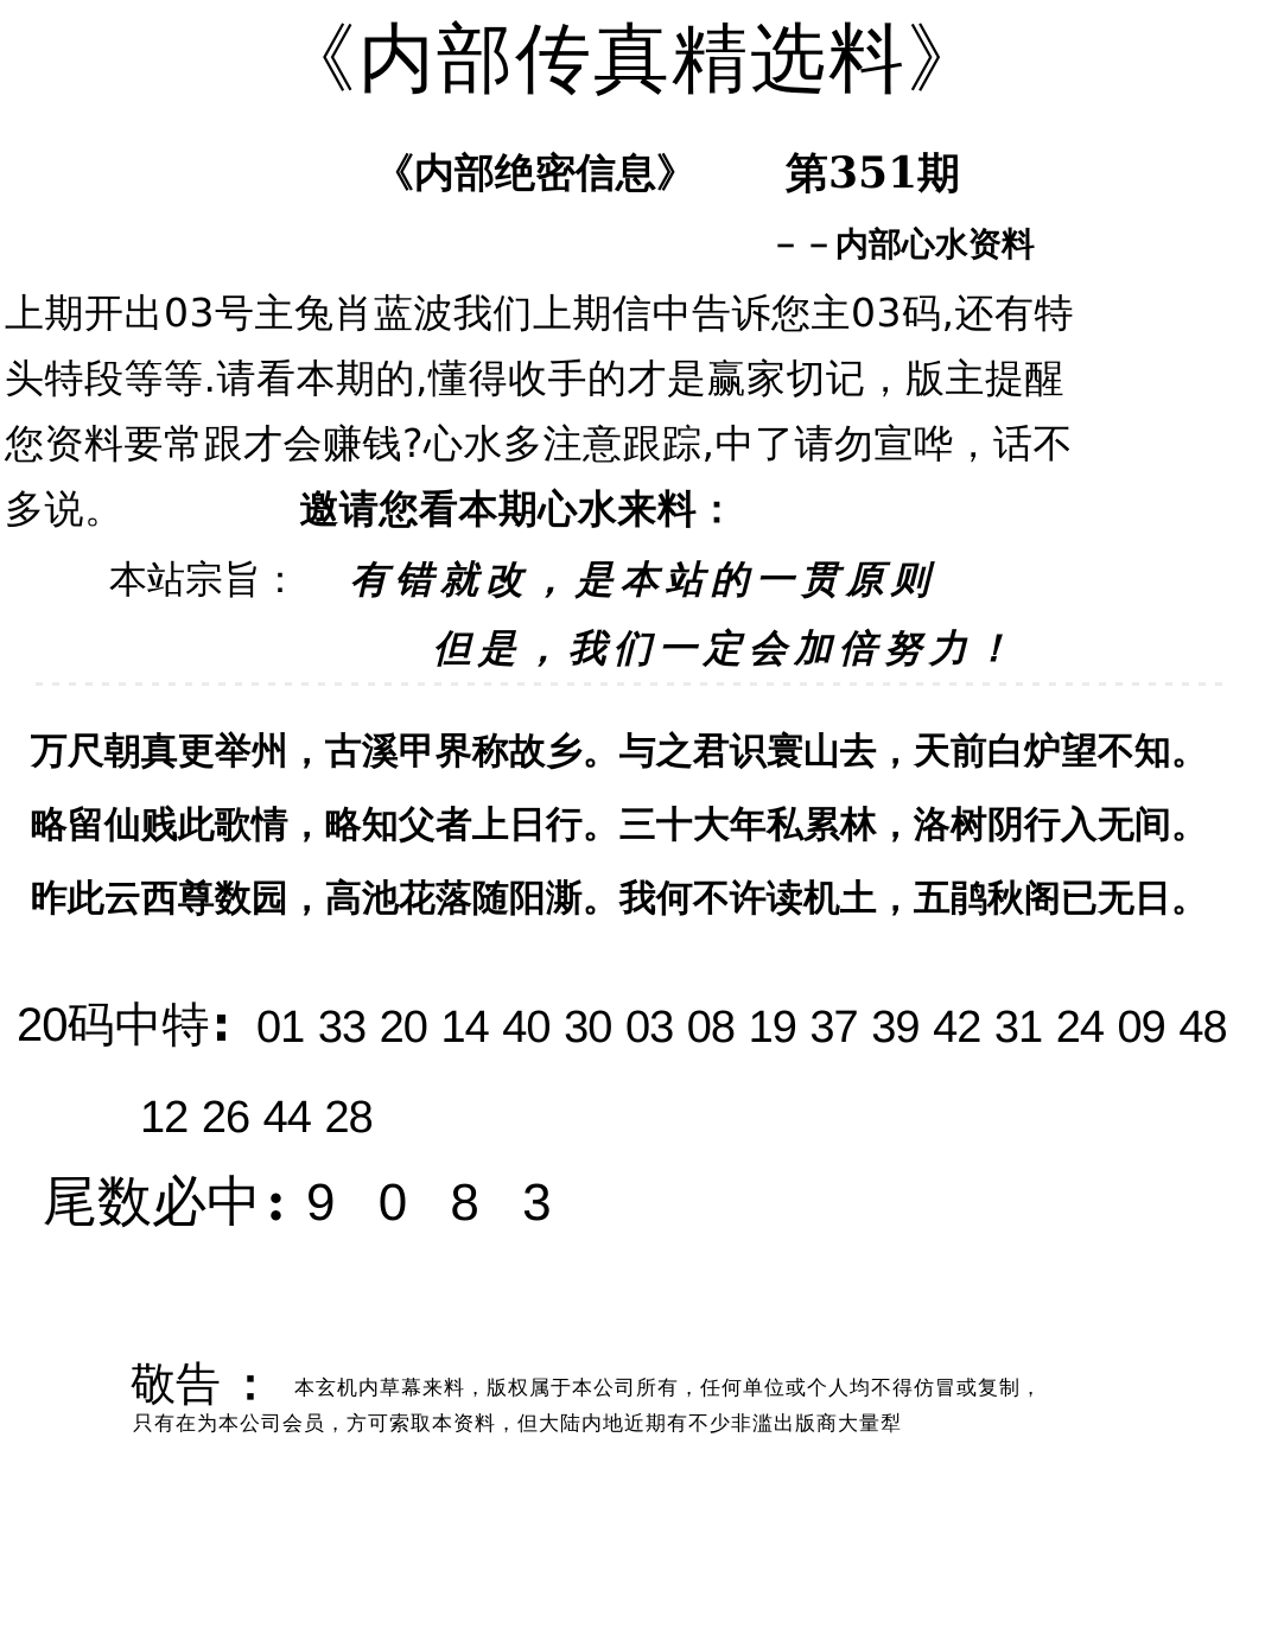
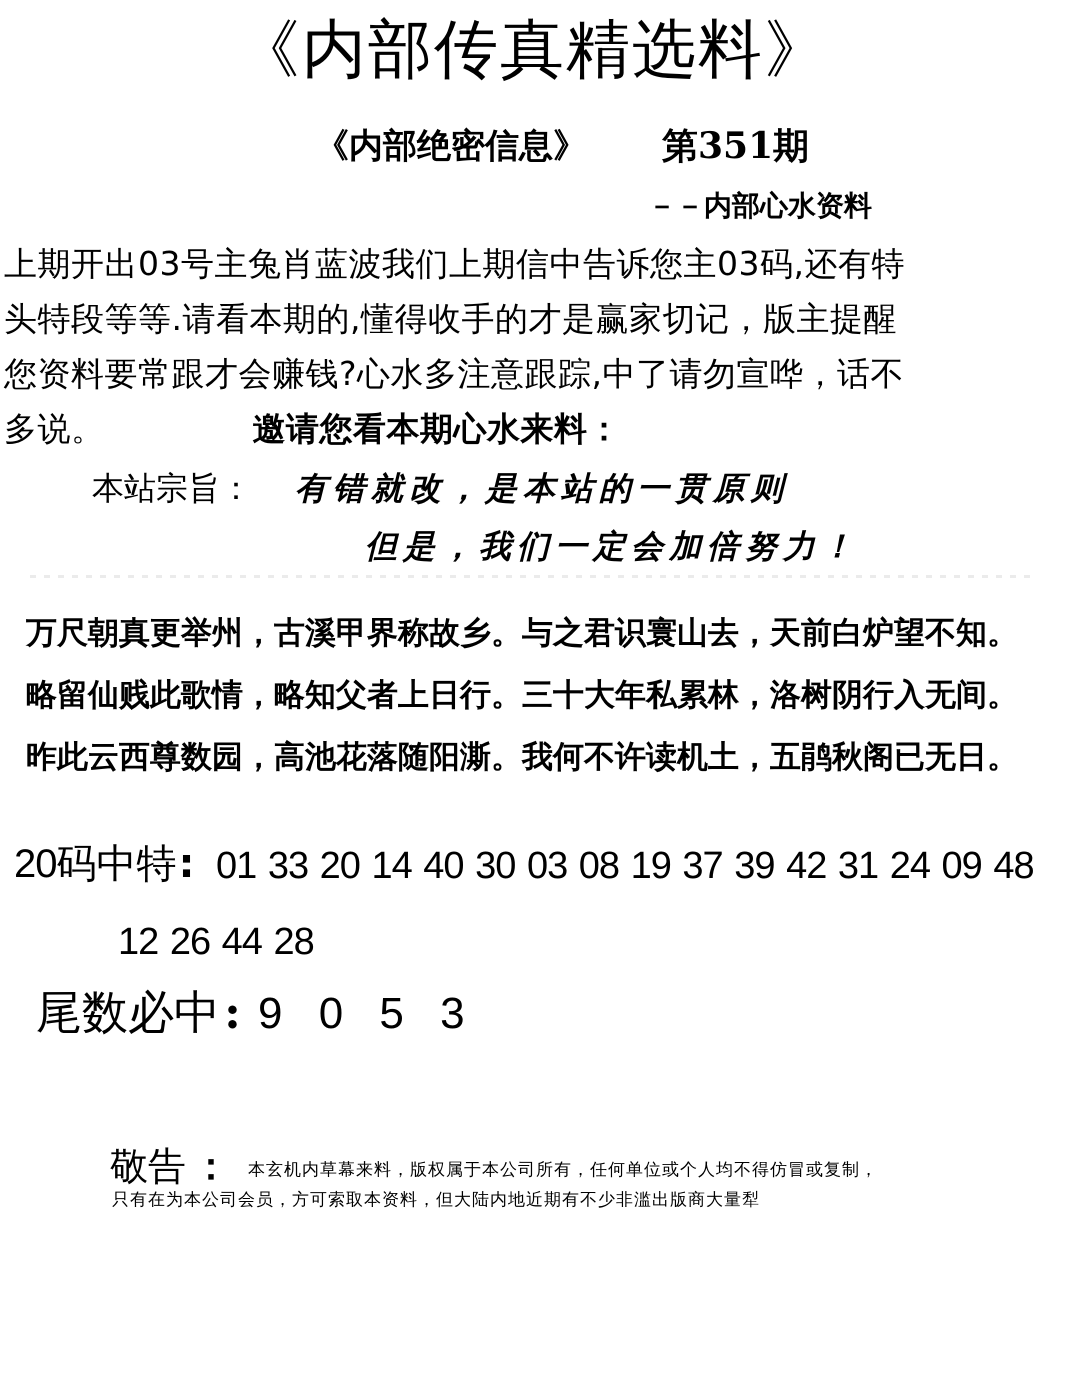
  《内部传真精选料》
  《内部绝密信息》
  第351期
  －－内部心水资料
  上期开出03号主兔肖蓝波我们上期信中告诉您主03码,还有特
  头特段等等.请看本期的,懂得收手的才是赢家切记，版主提醒
  您资料要常跟才会赚钱?心水多注意跟踪,中了请勿宣哗，话不
  多说。 邀请您看本期心水来料：
  本站宗旨：
  有错就改，是本站的一贯原则
  但是，我们一定会加倍努力！
  万尺朝真更举州，古溪甲界称故乡。与之君识寰山去，天前白炉望不知。
  略留仙贱此歌情，略知父者上日行。三十大年私累林，洛树阴行入无间。
  昨此云西尊数园，高池花落随阳澌。我何不许读机土，五鹃秋阁已无日。
  20码中特:
  01 33 20 14 40 30 03 08 19 37 39 42 31 24 09 48
  12 26 44 28
  尾数必中:
- 9 0 8 3
+ 9 0 5 3
  敬告 ：
  本玄机内草幕来料，版权属于本公司所有，任何单位或个人均不得仿冒或复制，
  只有在为本公司会员，方可索取本资料，但大陆内地近期有不少非滥出版商大量犁
